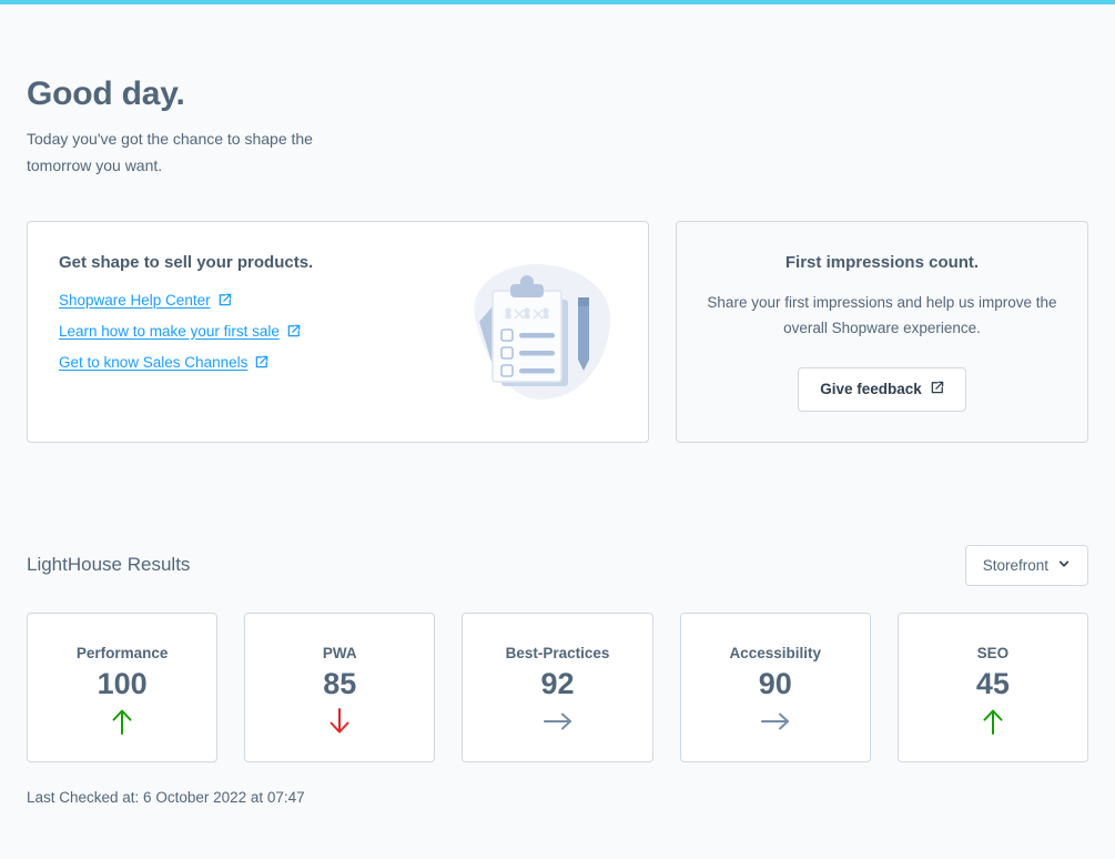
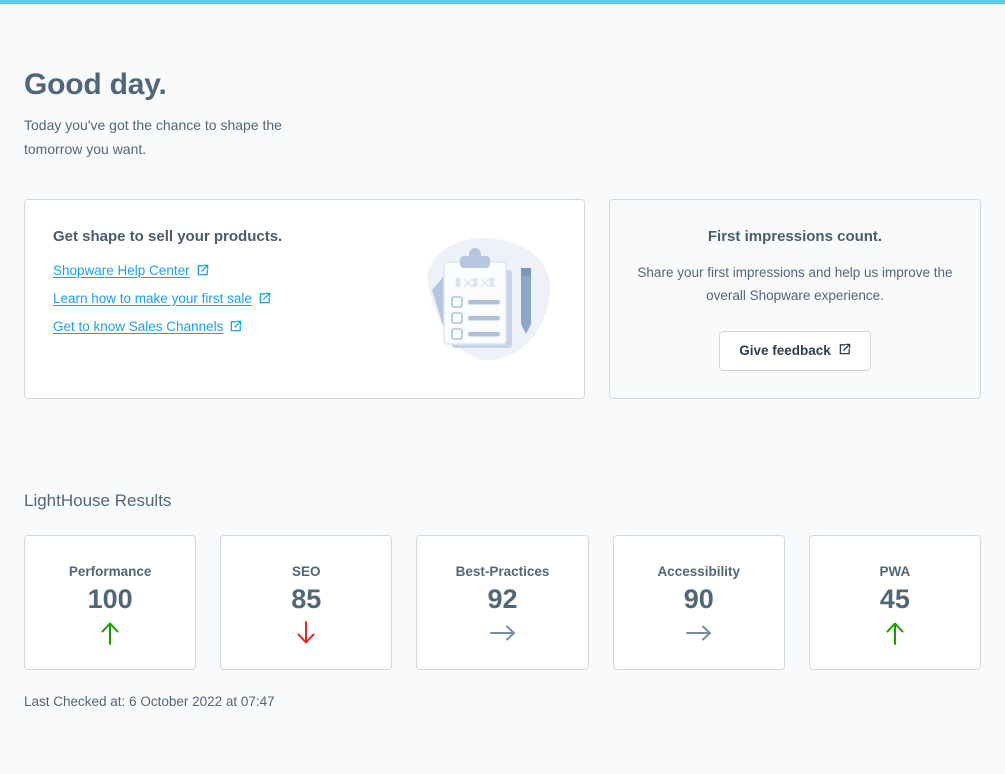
  Good day.
  Today you've got the chance to shape the tomorrow you want.
  Get shape to sell your products.
  Shopware Help Center
  Learn how to make your first sale
  Get to know Sales Channels
  First impressions count.
  Share your first impressions and help us improve the overall Shopware experience.
  Give feedback
  LightHouse Results
- Storefront
  Performance
  100
- PWA
+ SEO
  85
  Best-Practices
  92
  Accessibility
  90
- SEO
+ PWA
  45
  Last Checked at: 6 October 2022 at 07:47
